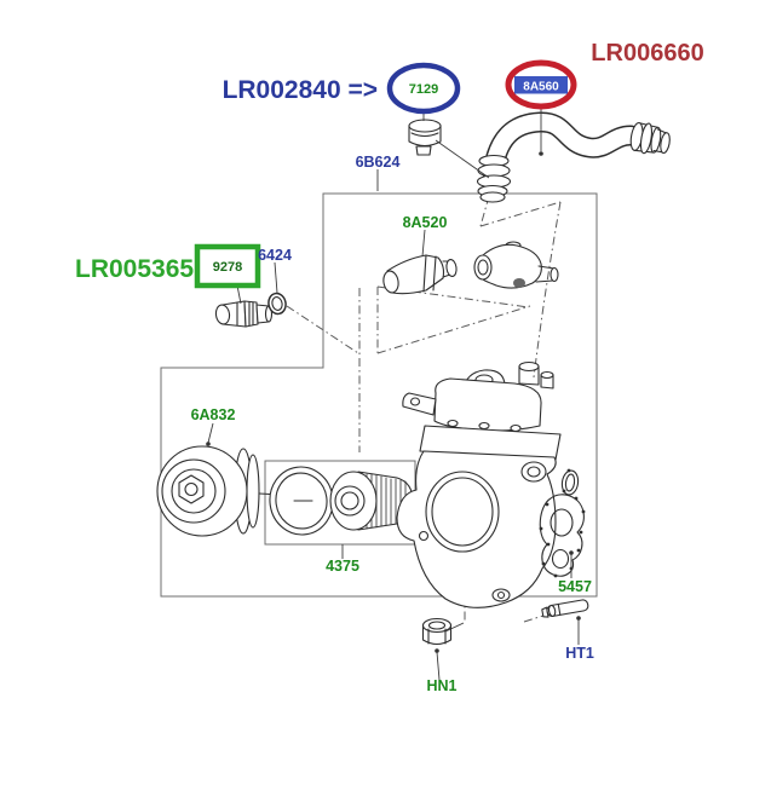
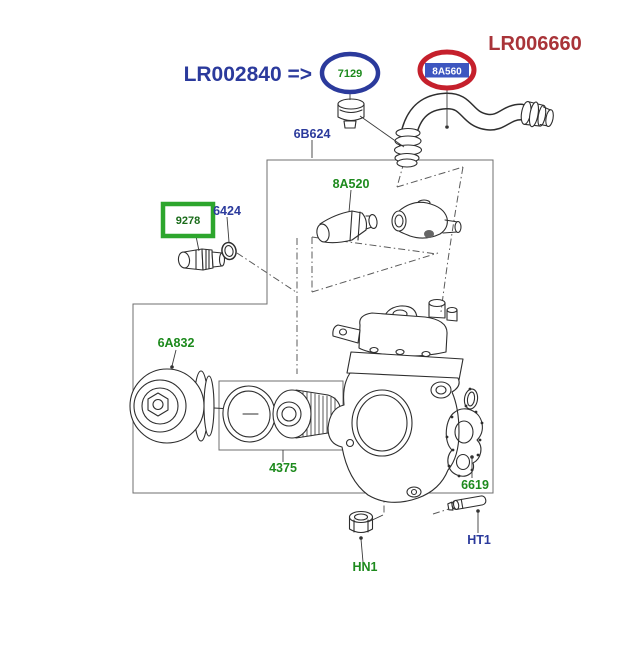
  LR002840 =>
  LR006660
- LR005365
  7129
  8A560
  9278
  6B624
  8A520
  6424
  6A832
  4375
- 5457
+ 6619
  HT1
  HN1
